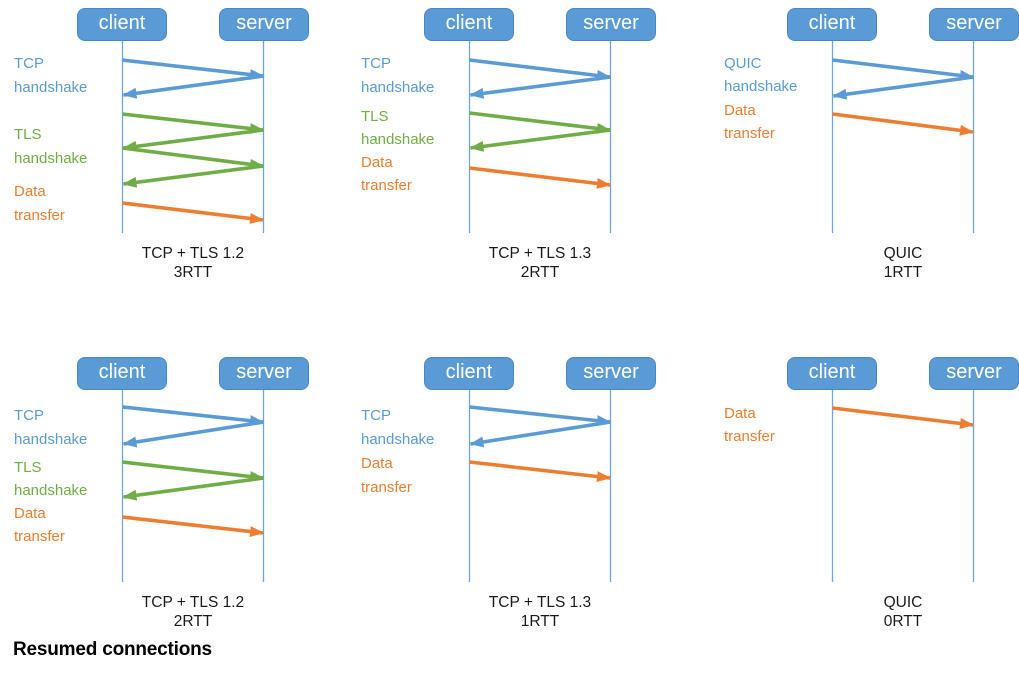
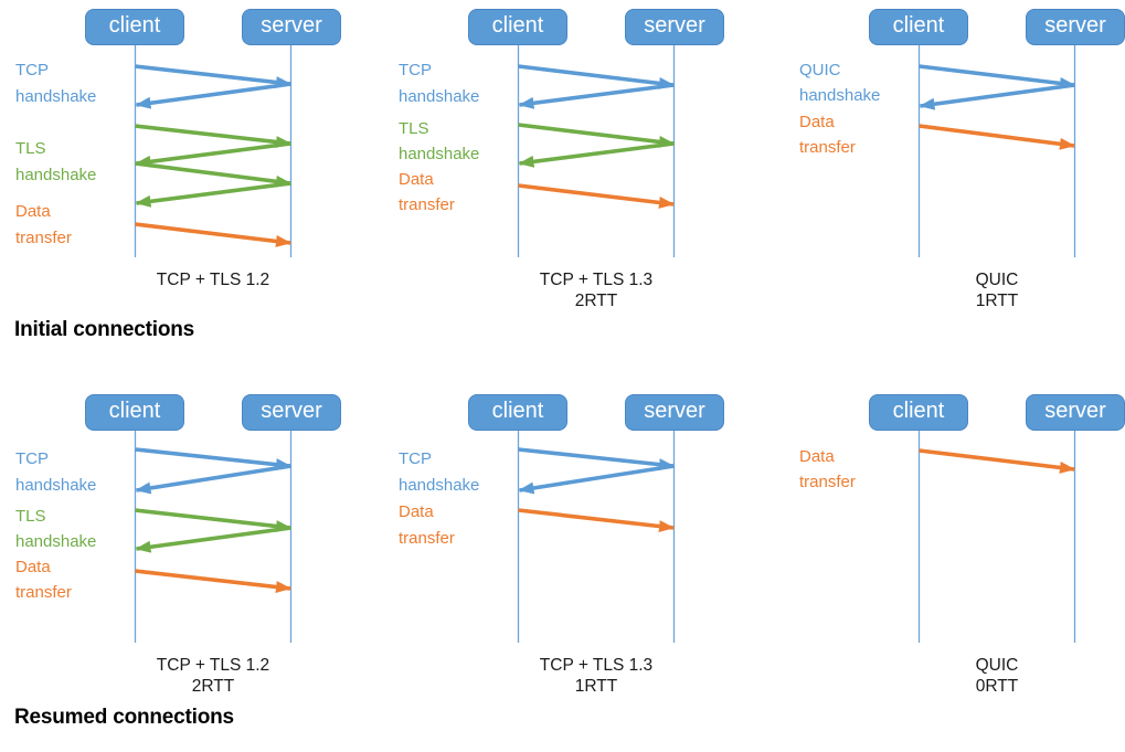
  client
  server
  TCP
  handshake
  TLS
  handshake
  Data
  transfer
  TCP + TLS 1.2
- 3RTT
  client
  server
  TCP
  handshake
  TLS
  handshake
  Data
  transfer
  TCP + TLS 1.3
  2RTT
  client
  server
  QUIC
  handshake
  Data
  transfer
  QUIC
  1RTT
  client
  server
  TCP
  handshake
  TLS
  handshake
  Data
  transfer
  TCP + TLS 1.2
  2RTT
  client
  server
  TCP
  handshake
  Data
  transfer
  TCP + TLS 1.3
  1RTT
  client
  server
  Data
  transfer
  QUIC
  0RTT
+ Initial connections
  Resumed connections
